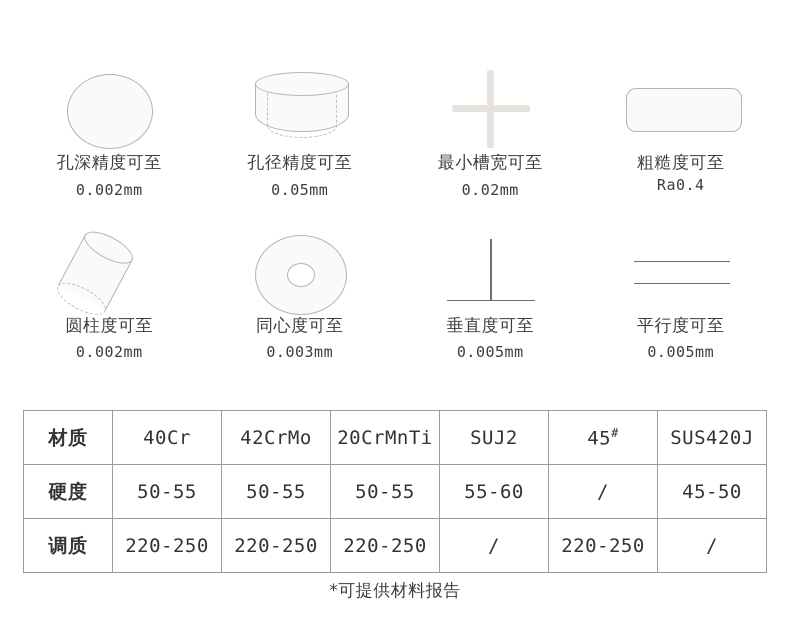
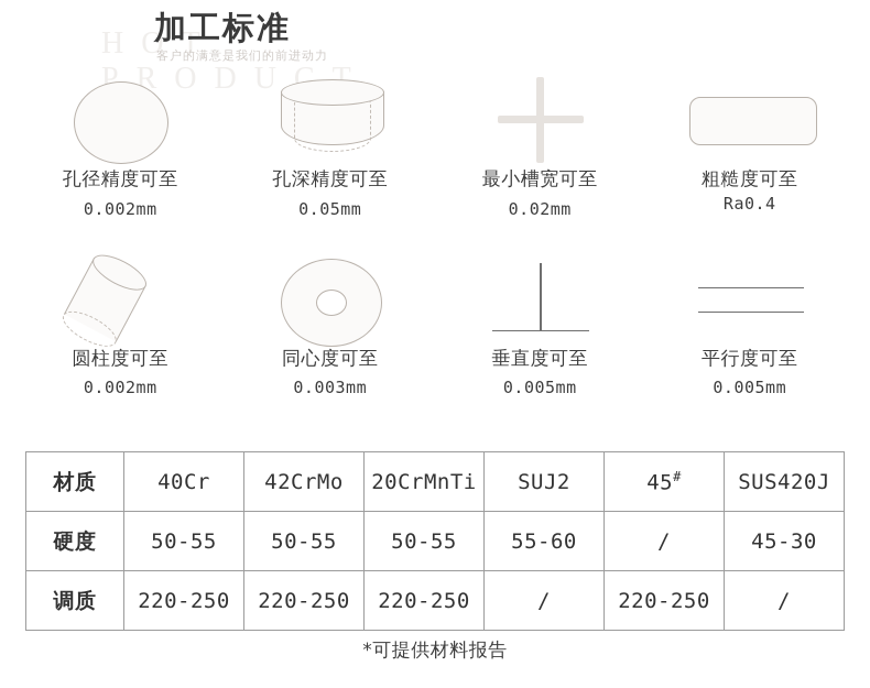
+ HOT PRODUCT
+ 加工标准
+ 客户的满意是我们的前进动力
- 孔深精度可至
+ 孔径精度可至
  0.002mm
- 孔径精度可至
+ 孔深精度可至
  0.05mm
  最小槽宽可至
  0.02mm
  粗糙度可至
  Ra0.4
  圆柱度可至
  0.002mm
  同心度可至
  0.003mm
  垂直度可至
  0.005mm
  平行度可至
  0.005mm
  材质	40Cr	42CrMo	20CrMnTi	SUJ2	45#	SUS420J
- 硬度	50-55	50-55	50-55	55-60	/	45-50
+ 硬度	50-55	50-55	50-55	55-60	/	45-30
  调质	220-250	220-250	220-250	/	220-250	/
  *可提供材料报告
